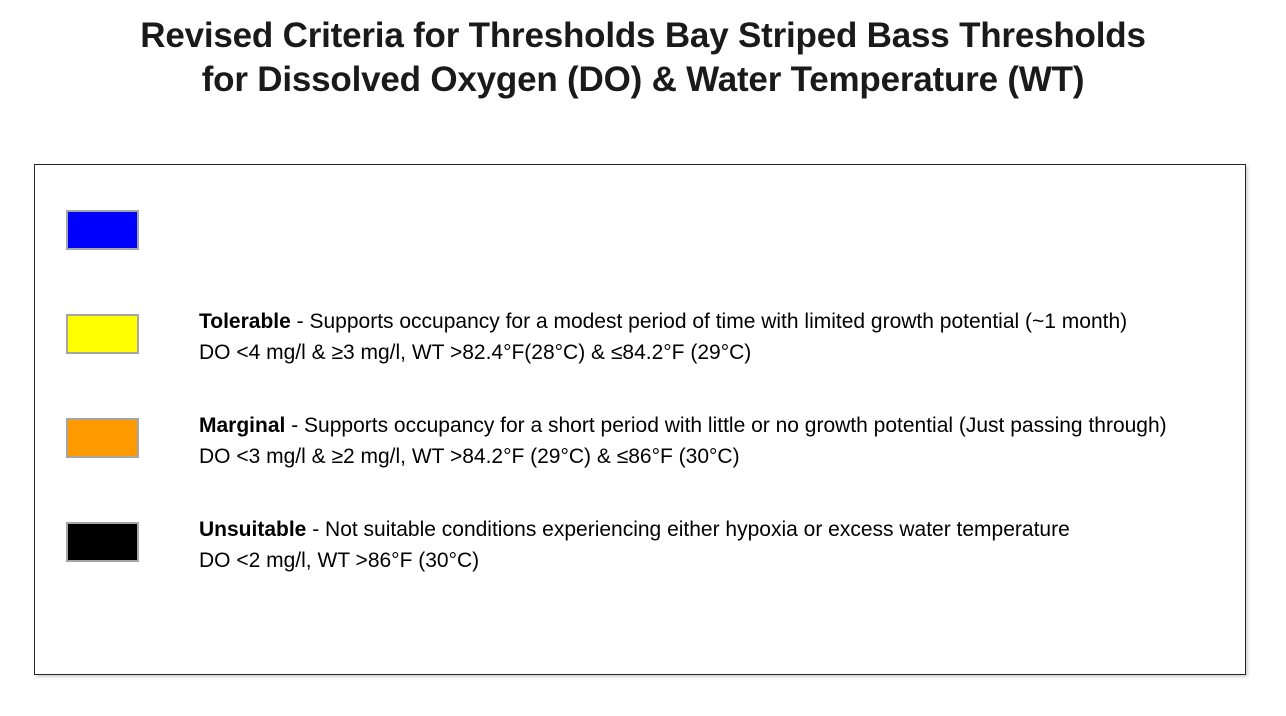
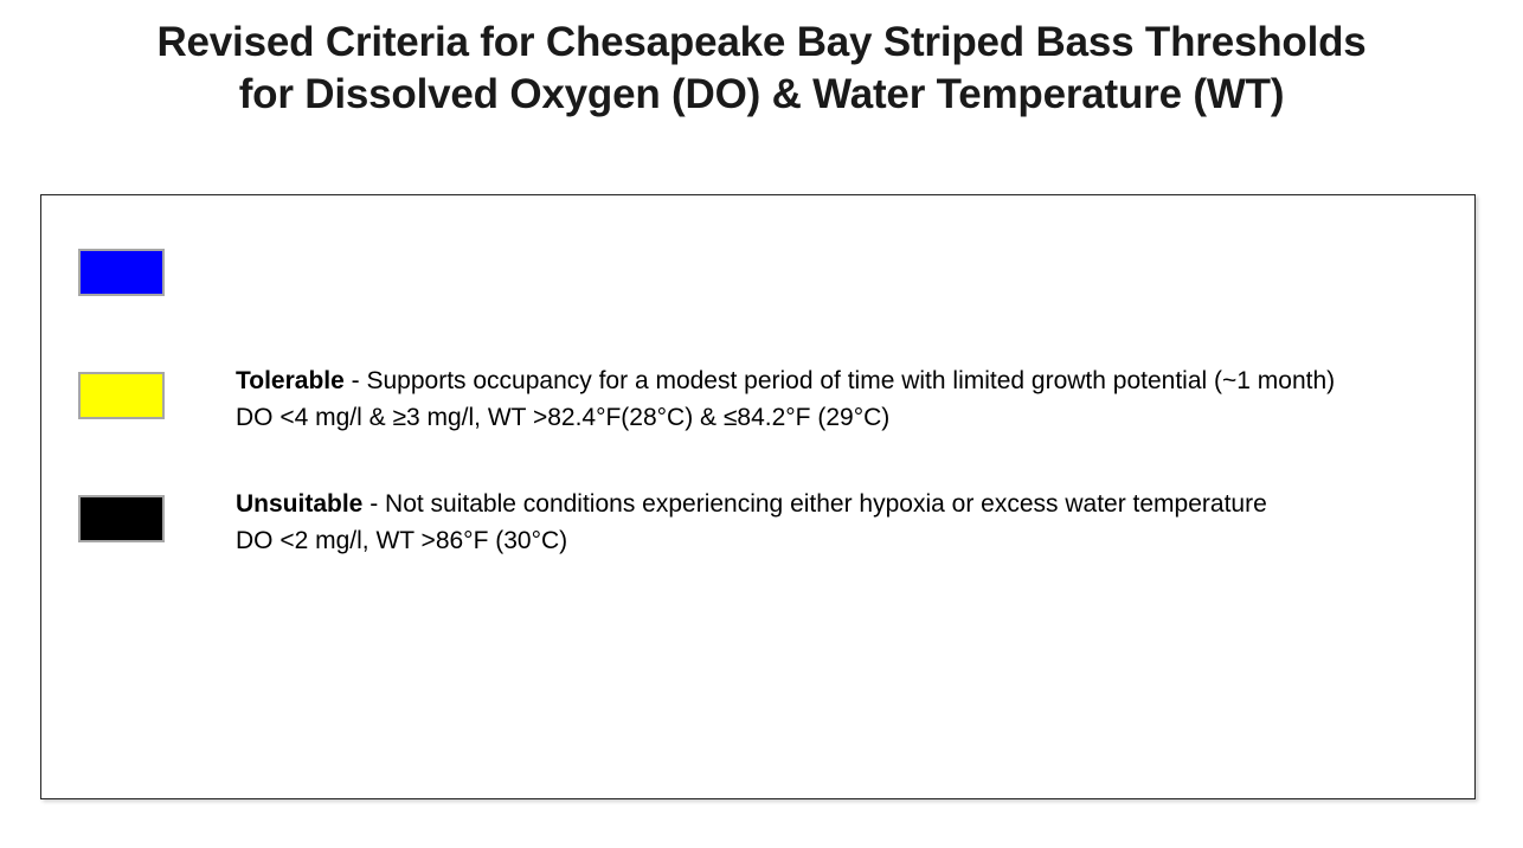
- Revised Criteria for Thresholds Bay Striped Bass Thresholds
+ Revised Criteria for Chesapeake Bay Striped Bass Thresholds
  for Dissolved Oxygen (DO) & Water Temperature (WT)
  Tolerable - Supports occupancy for a modest period of time with limited growth potential (~1 month)
  DO <4 mg/l & ≥3 mg/l, WT >82.4°F(28°C) & ≤84.2°F (29°C)
- Marginal - Supports occupancy for a short period with little or no growth potential (Just passing through)
- DO <3 mg/l & ≥2 mg/l, WT >84.2°F (29°C) & ≤86°F (30°C)
  Unsuitable - Not suitable conditions experiencing either hypoxia or excess water temperature
  DO <2 mg/l, WT >86°F (30°C)
